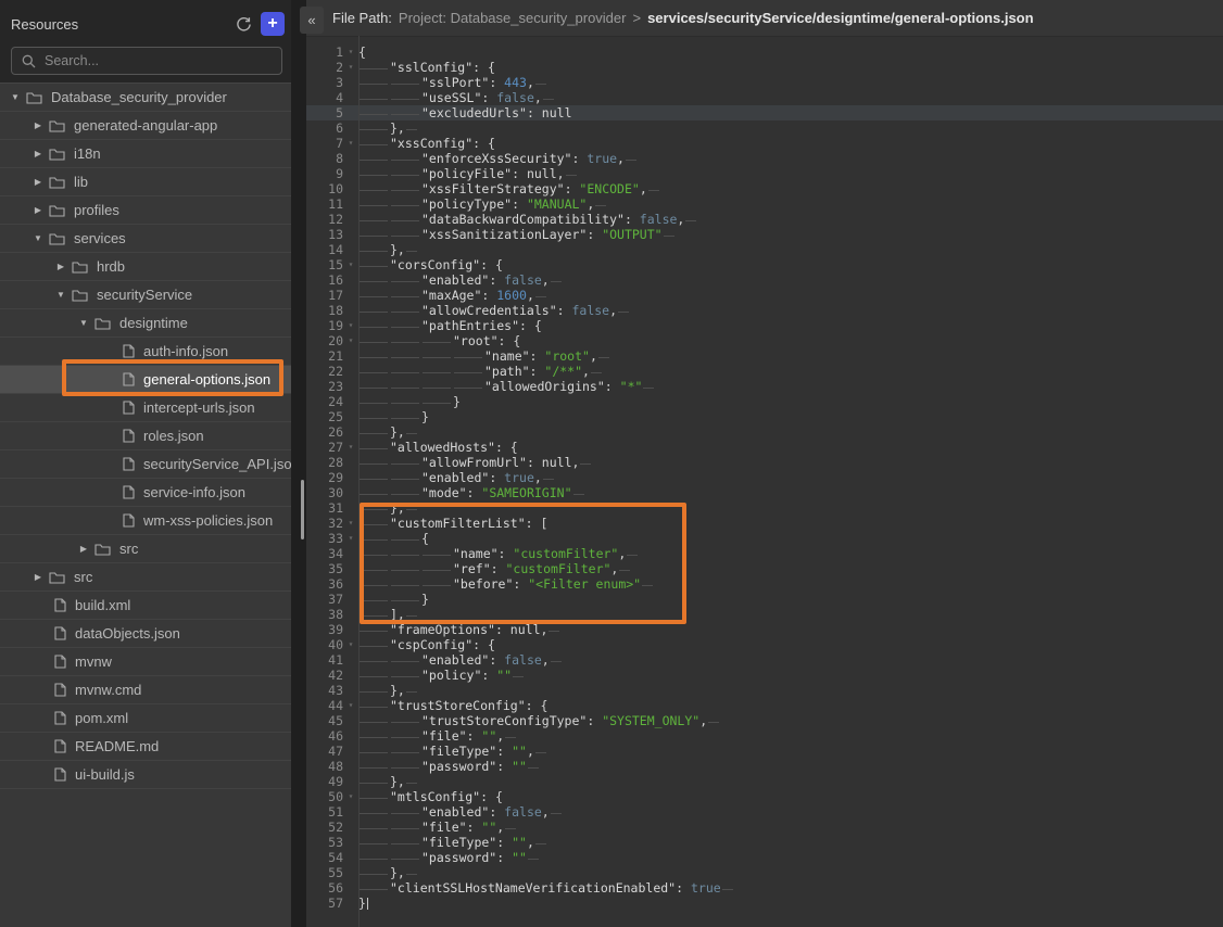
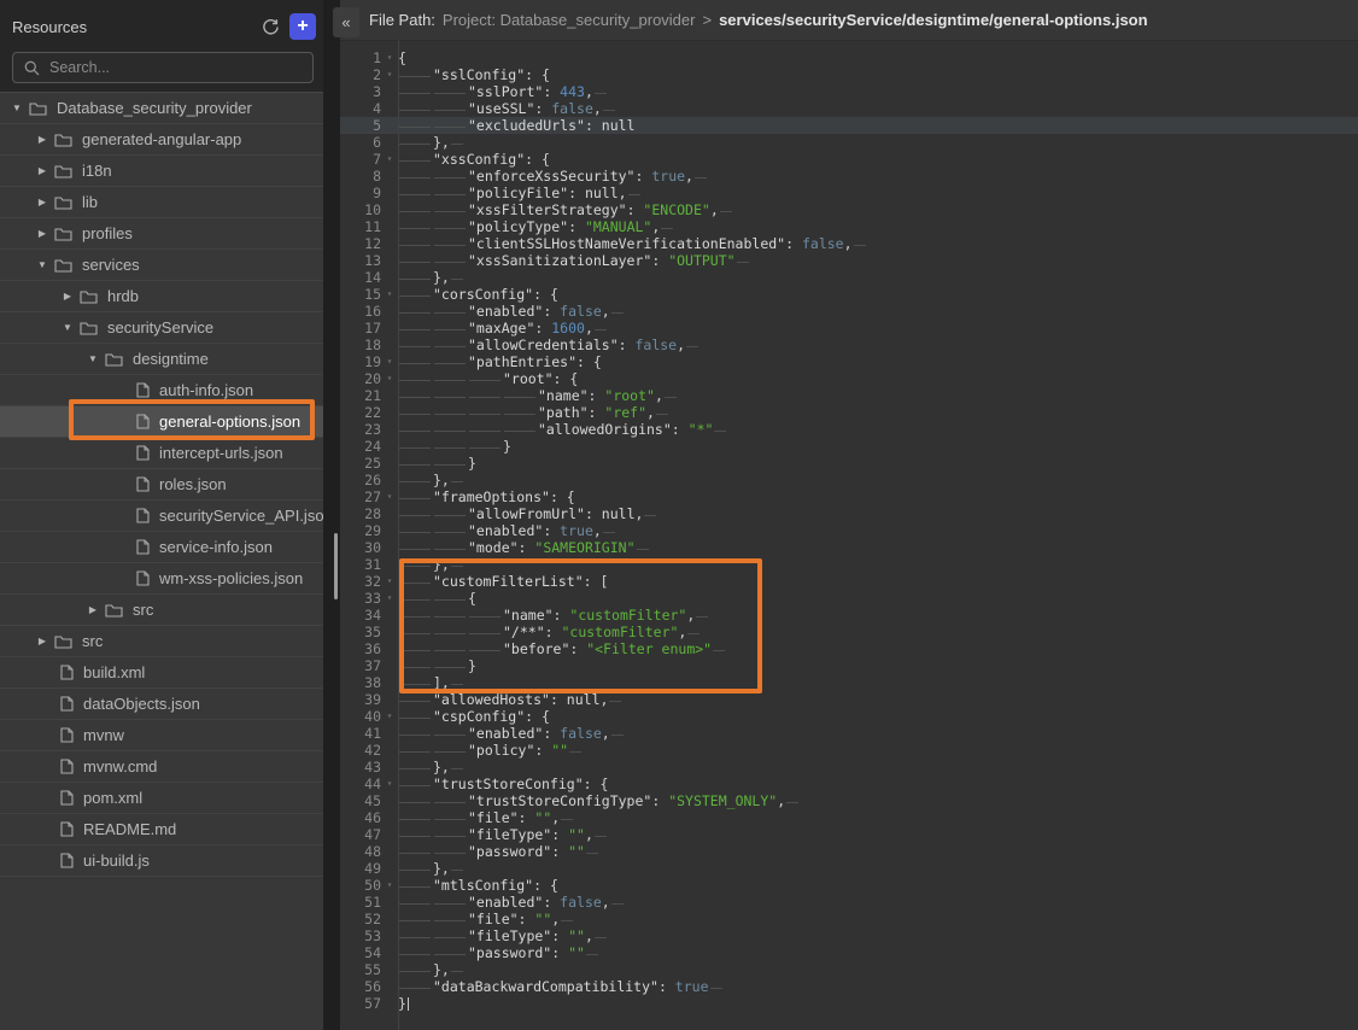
  Resources
  +
  Search...
  ▼
  Database_security_provider
  ▶
  generated-angular-app
  ▶
  i18n
  ▶
  lib
  ▶
  profiles
  ▼
  services
  ▶
  hrdb
  ▼
  securityService
  ▼
  designtime
  auth-info.json
  general-options.json
  intercept-urls.json
  roles.json
  securityService_API.jso
  service-info.json
  wm-xss-policies.json
  ▶
  src
  ▶
  src
  build.xml
  dataObjects.json
  mvnw
  mvnw.cmd
  pom.xml
  README.md
  ui-build.js
  «
  File Path:
  Project: Database_security_provider
  >
  services/securityService/designtime/general-options.json
  1 ▾ {
  2 ▾ "sslConfig": {
  3 "sslPort": 443,
  4 "useSSL": false,
  5 "excludedUrls": null
  6 },
  7 ▾ "xssConfig": {
  8 "enforceXssSecurity": true,
  9 "policyFile": null,
  10 "xssFilterStrategy": "ENCODE",
  11 "policyType": "MANUAL",
- 12 "dataBackwardCompatibility": false,
+ 12 "clientSSLHostNameVerificationEnabled": false,
  13 "xssSanitizationLayer": "OUTPUT"
  14 },
  15 ▾ "corsConfig": {
  16 "enabled": false,
  17 "maxAge": 1600,
  18 "allowCredentials": false,
  19 ▾ "pathEntries": {
  20 ▾ "root": {
  21 "name": "root",
- 22 "path": "/**",
+ 22 "path": "ref",
  23 "allowedOrigins": "*"
  24 }
  25 }
  26 },
- 27 ▾ "allowedHosts": {
+ 27 ▾ "frameOptions": {
  28 "allowFromUrl": null,
  29 "enabled": true,
  30 "mode": "SAMEORIGIN"
  31 },
  32 ▾ "customFilterList": [
  33 ▾ {
  34 "name": "customFilter",
- 35 "ref": "customFilter",
+ 35 "/**": "customFilter",
  36 "before": "<Filter enum>"
  37 }
  38 ],
- 39 "frameOptions": null,
+ 39 "allowedHosts": null,
  40 ▾ "cspConfig": {
  41 "enabled": false,
  42 "policy": ""
  43 },
  44 ▾ "trustStoreConfig": {
  45 "trustStoreConfigType": "SYSTEM_ONLY",
  46 "file": "",
  47 "fileType": "",
  48 "password": ""
  49 },
  50 ▾ "mtlsConfig": {
  51 "enabled": false,
  52 "file": "",
  53 "fileType": "",
  54 "password": ""
  55 },
- 56 "clientSSLHostNameVerificationEnabled": true
+ 56 "dataBackwardCompatibility": true
  57 }
